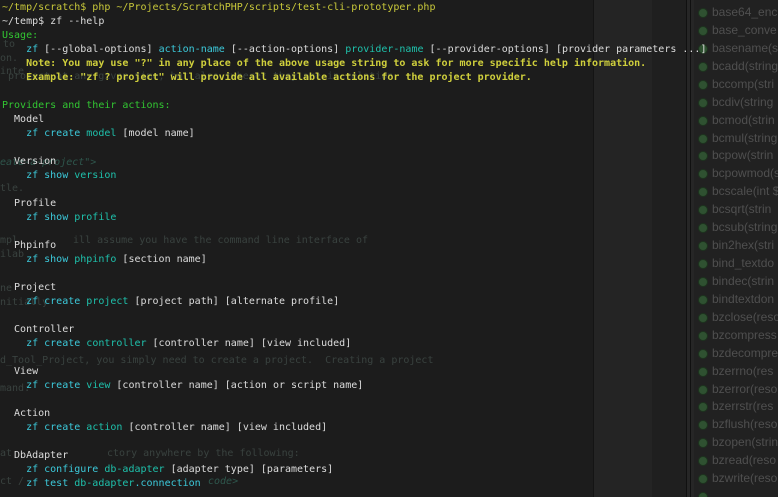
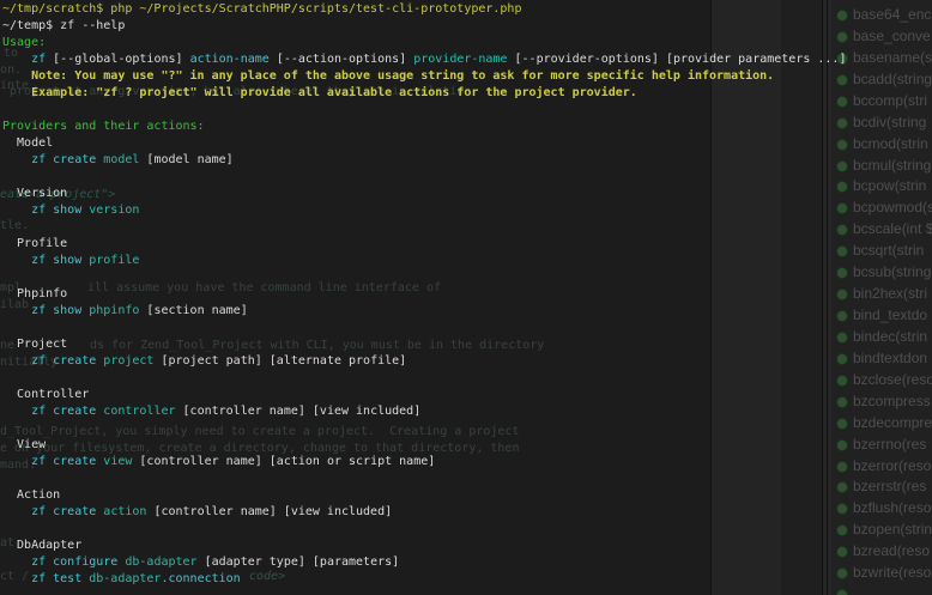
  base64_enc
  base_conve
  basename(s
  bcadd(string
  bccomp(stri
  bcdiv(string
  bcmod(strin
  bcmul(string
  bcpow(strin
  bcpowmod(s
  bcscale(int $
  bcsqrt(strin
  bcsub(string
  bin2hex(stri
  bind_textdo
  bindec(strin
  bindtextdon
  bzclose(reso
  bzcompress
  bzdecompre
  bzerrno(res
  bzerror(reso
  bzerrstr(res
  bzflush(reso
  bzopen(strin
  bzread(reso
  bzwrite(reso
  to
  on.
  inte
  project at any given time, but also *where* they are in relation
  eate-a-project">
  tle.
  mpl
  ill assume you have the command line interface of
  ilab
  ne
+ ds for Zend_Tool_Project with CLI, you must be in the directory
  nitially
  d_Tool_Project, you simply need to create a project. Creating a project
+ e on your filesystem, create a directory, change to that directory, then
  mand:
  at
- ctory anywhere by the following:
  ct /
  code>
  ~/tmp/scratch$ php ~/Projects/ScratchPHP/scripts/test-cli-prototyper.php
  ~/temp$ zf --help
  Usage:
  zf [--global-options] action-name [--action-options] provider-name [--provider-options] [provider parameters ...]
  Note: You may use "?" in any place of the above usage string to ask for more specific help information.
  Example: "zf ? project" will provide all available actions for the project provider.
  Providers and their actions:
  Model
  zf create model [model name]
  Version
  zf show version
  Profile
  zf show profile
  Phpinfo
  zf show phpinfo [section name]
  Project
  zf create project [project path] [alternate profile]
  Controller
  zf create controller [controller name] [view included]
  View
  zf create view [controller name] [action or script name]
  Action
  zf create action [controller name] [view included]
  DbAdapter
  zf configure db-adapter [adapter type] [parameters]
  zf test db-adapter.connection
